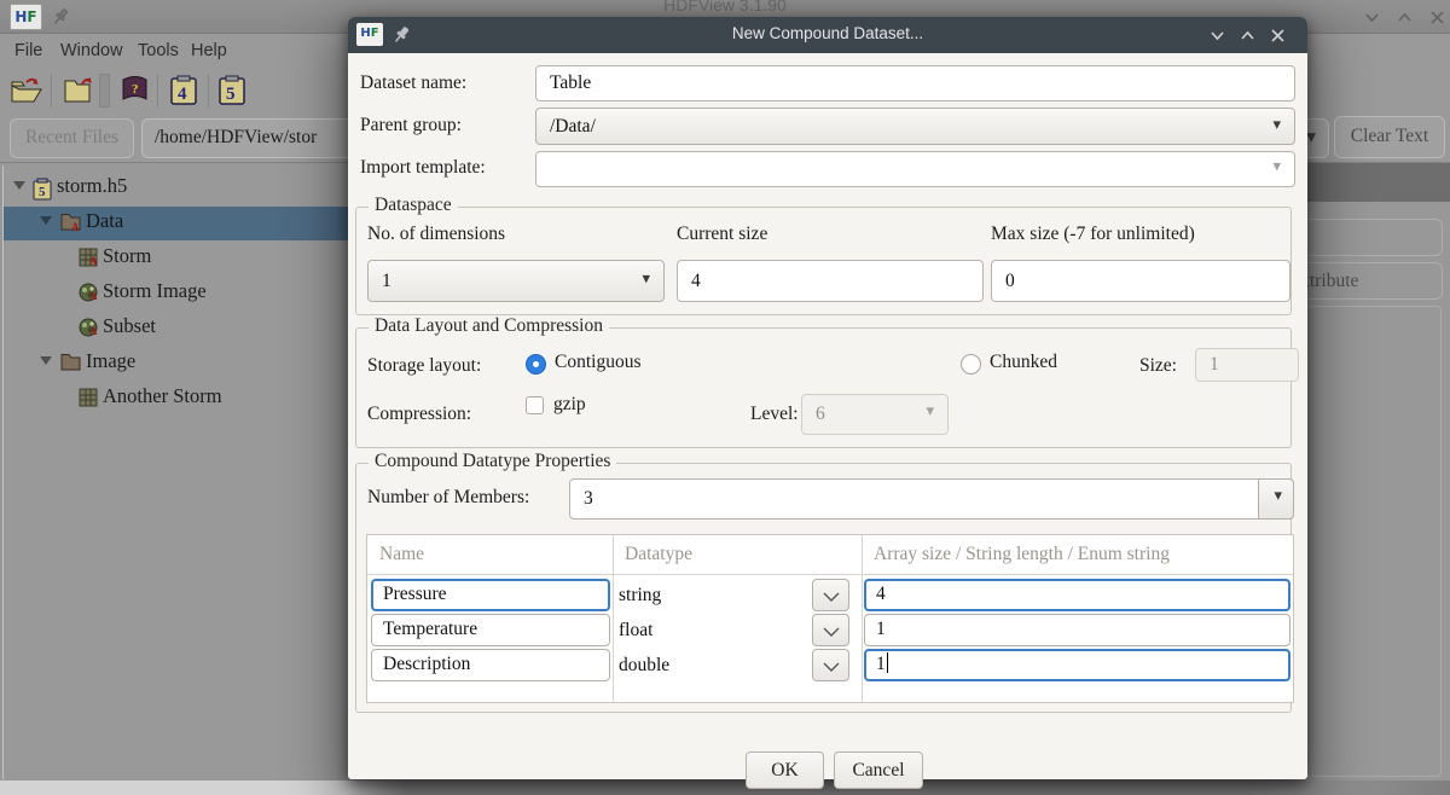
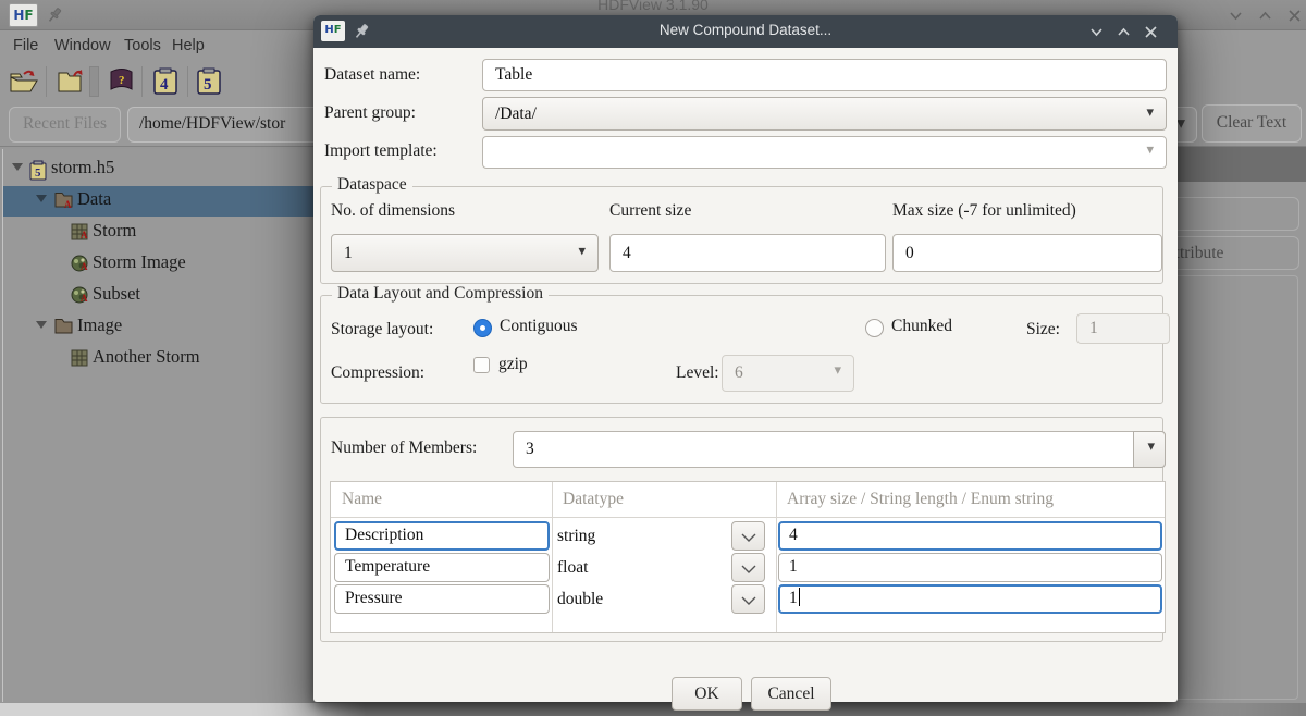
  HF
  HDFView 3.1.90
  File
  Window
  Tools
  Help
  ?
  4
  5
  Recent Files
  /home/HDFView/stor
  ▾
  Clear Text
  5
  storm.h5
  A
  Data
  A
  Storm
  A
  Storm Image
  A
  Subset
  Image
  Another Storm
  HF
  New Compound Dataset...
  Dataset name:
  Table
  Parent group:
  /Data/
  ▾
  Import template:
  ▾
  Dataspace
  No. of dimensions
  Current size
  Max size (-7 for unlimited)
  1
  ▾
  4
  0
  Data Layout and Compression
  Storage layout:
  Contiguous
  Chunked
  Size:
  1
  Compression:
  gzip
  Level:
  6
  ▾
- Compound Datatype Properties
  Number of Members:
  3
  ▾
  Name
  Datatype
  Array size / String length / Enum string
- Pressure
+ Description
  string
  4
  Temperature
  float
  1
- Description
+ Pressure
  double
  1
  OK
  Cancel
